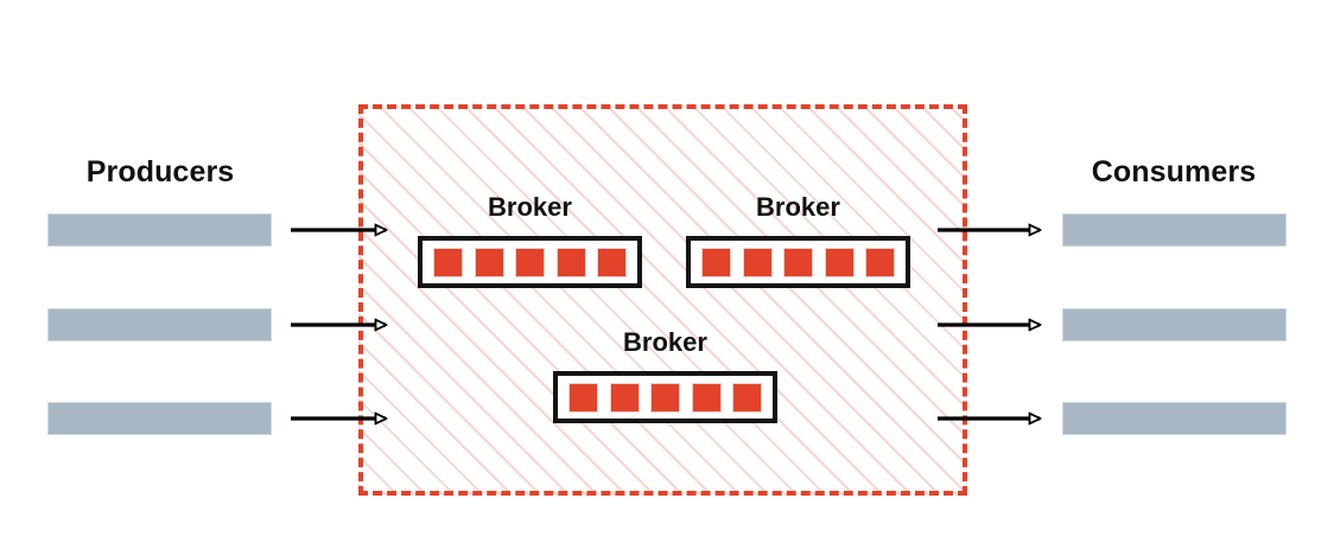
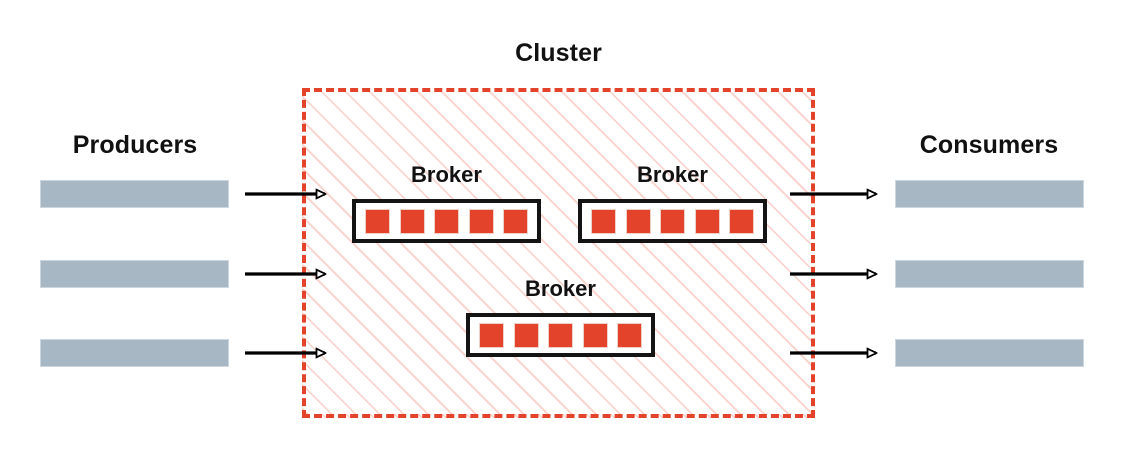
+ Cluster
  Producers
  Consumers
  Broker
  Broker
  Broker
